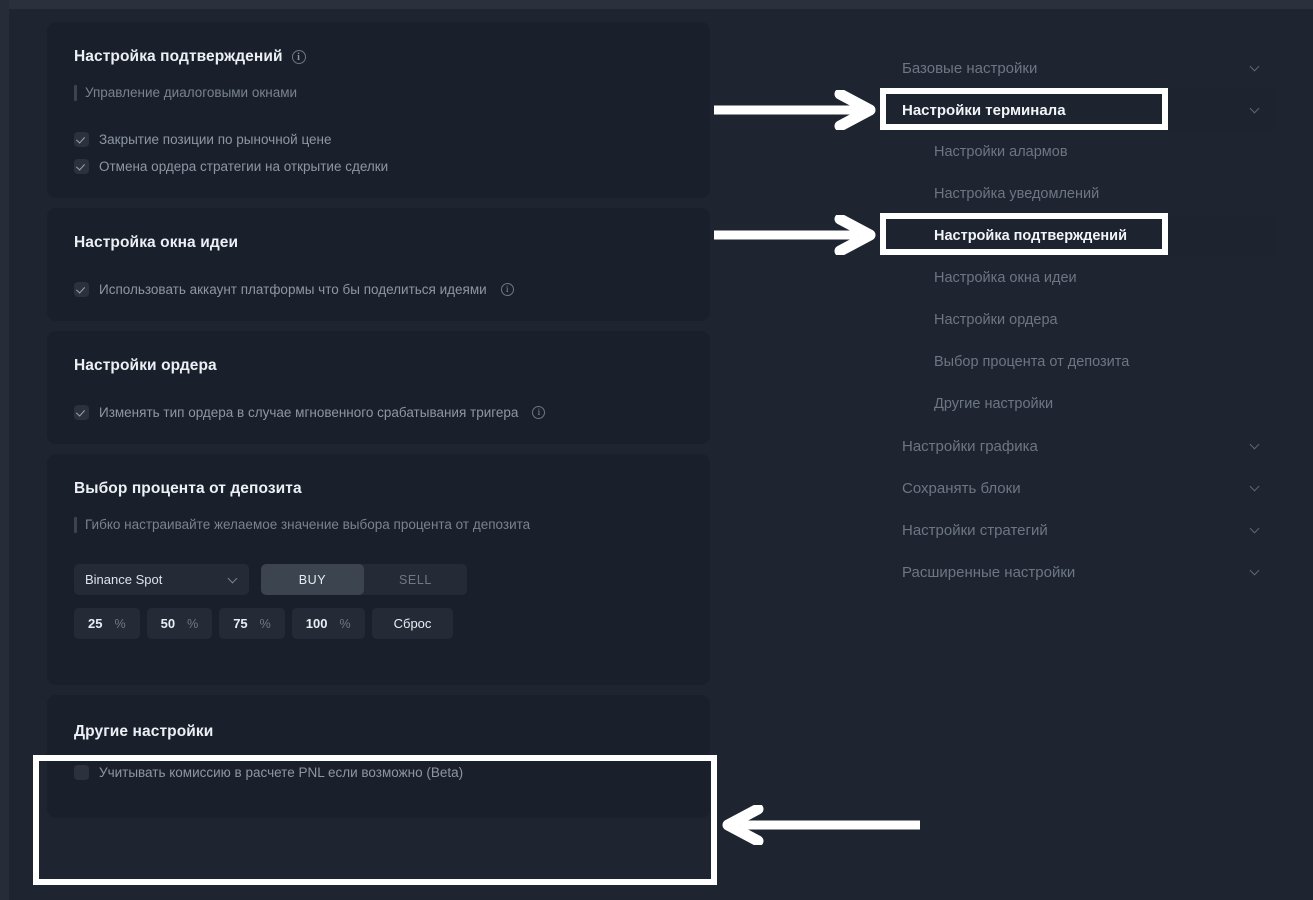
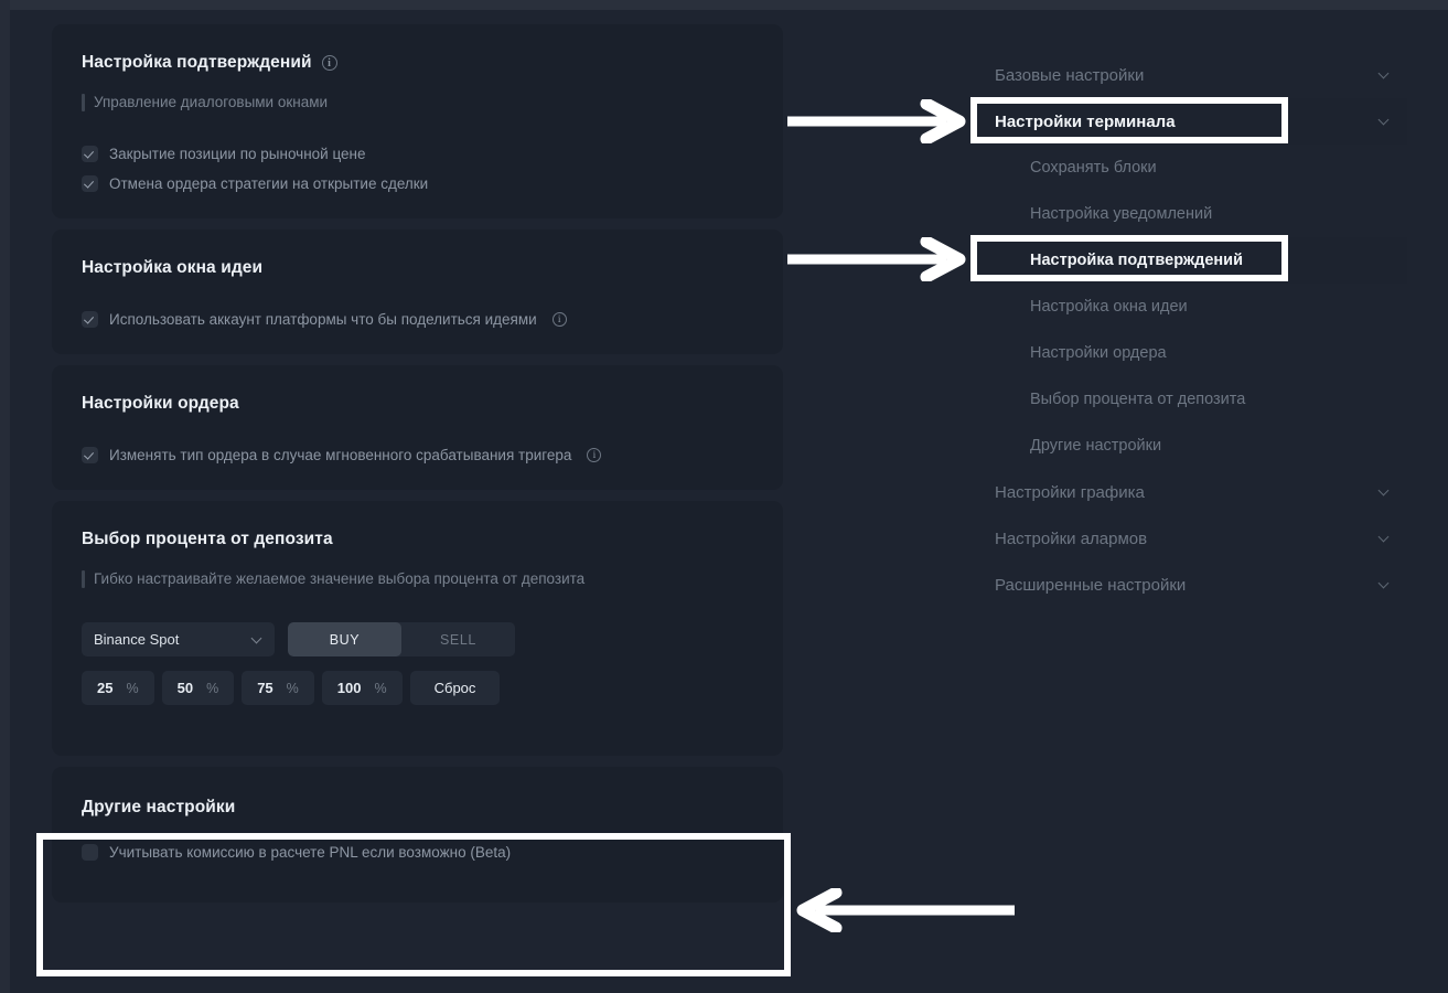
  Настройка подтверждений
  Управление диалоговыми окнами
  Закрытие позиции по рыночной цене
  Отмена ордера стратегии на открытие сделки
  Настройка окна идеи
  Использовать аккаунт платформы что бы поделиться идеями
  Настройки ордера
  Изменять тип ордера в случае мгновенного срабатывания тригера
  Выбор процента от депозита
  Гибко настраивайте желаемое значение выбора процента от депозита
  Binance Spot
  BUY
  SELL
  25
  %
  50
  %
  75
  %
  100
  %
  Сброс
  Другие настройки
  Учитывать комиссию в расчете PNL если возможно (Beta)
  Базовые настройки
  Настройки терминала
- Настройки алармов
+ Сохранять блоки
  Настройка уведомлений
  Настройка подтверждений
  Настройка окна идеи
  Настройки ордера
  Выбор процента от депозита
  Другие настройки
  Настройки графика
- Сохранять блоки
+ Настройки алармов
- Настройки стратегий
  Расширенные настройки
